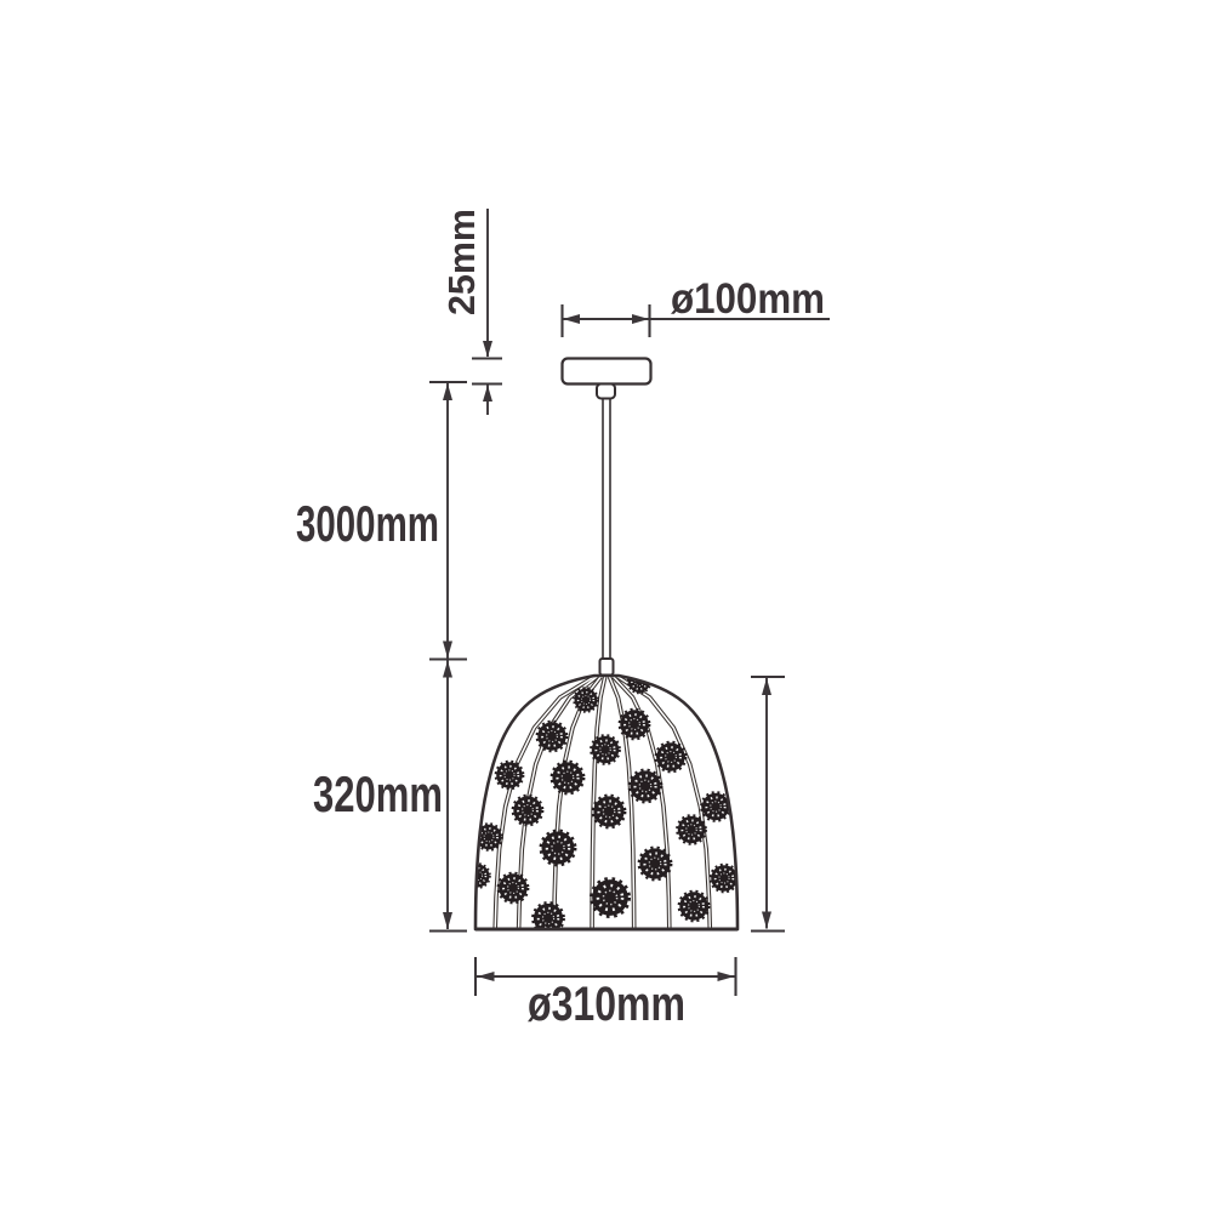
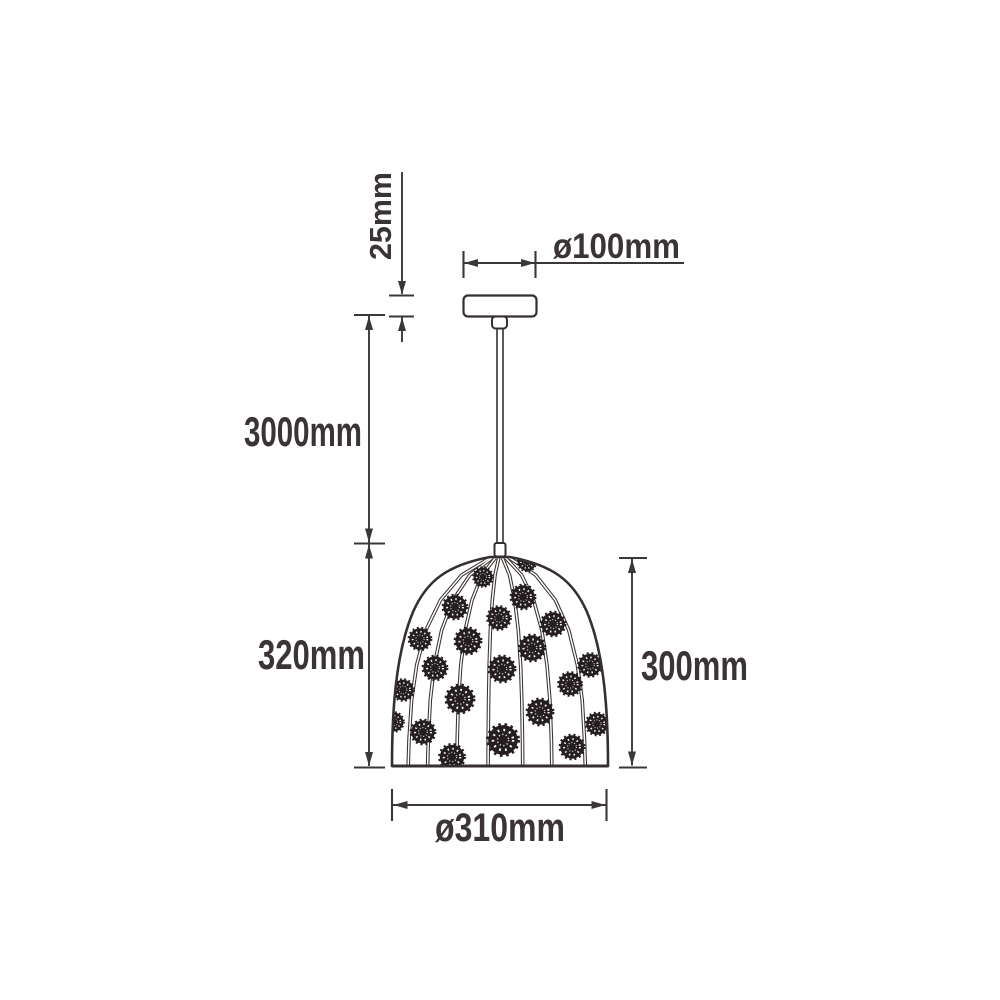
  ø100mm
  3000mm
  320mm
+ 300mm
  ø310mm
